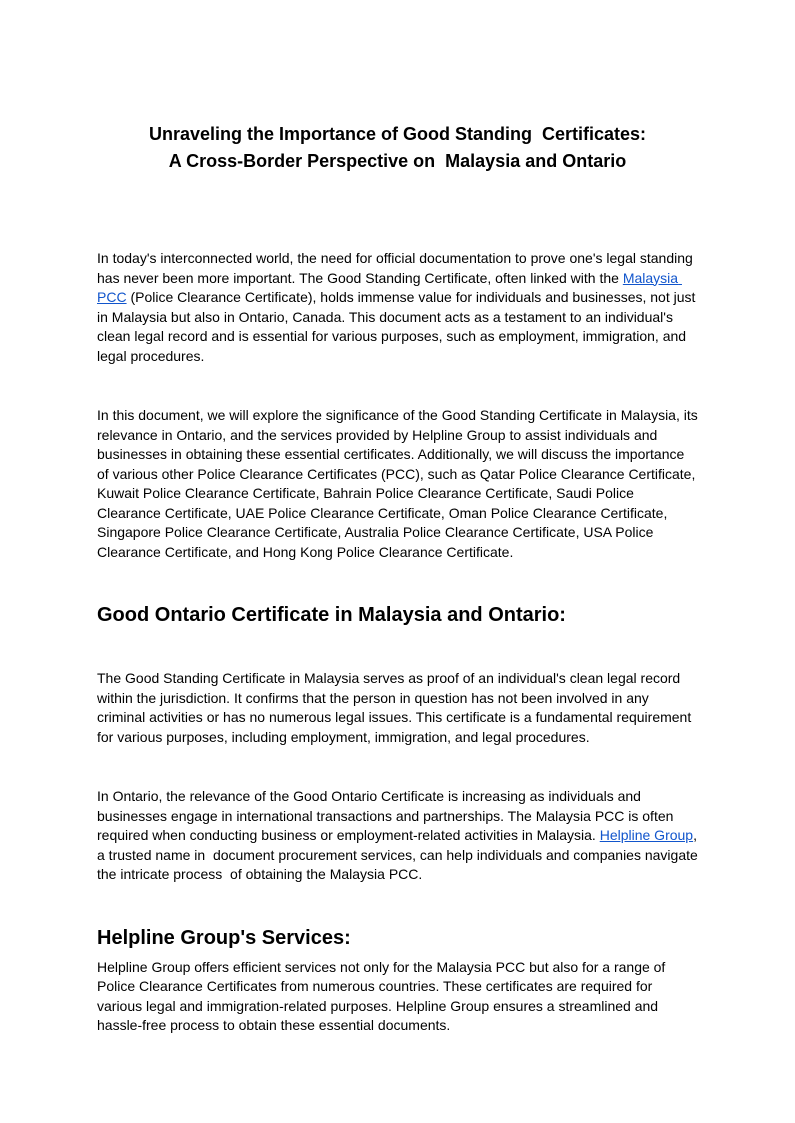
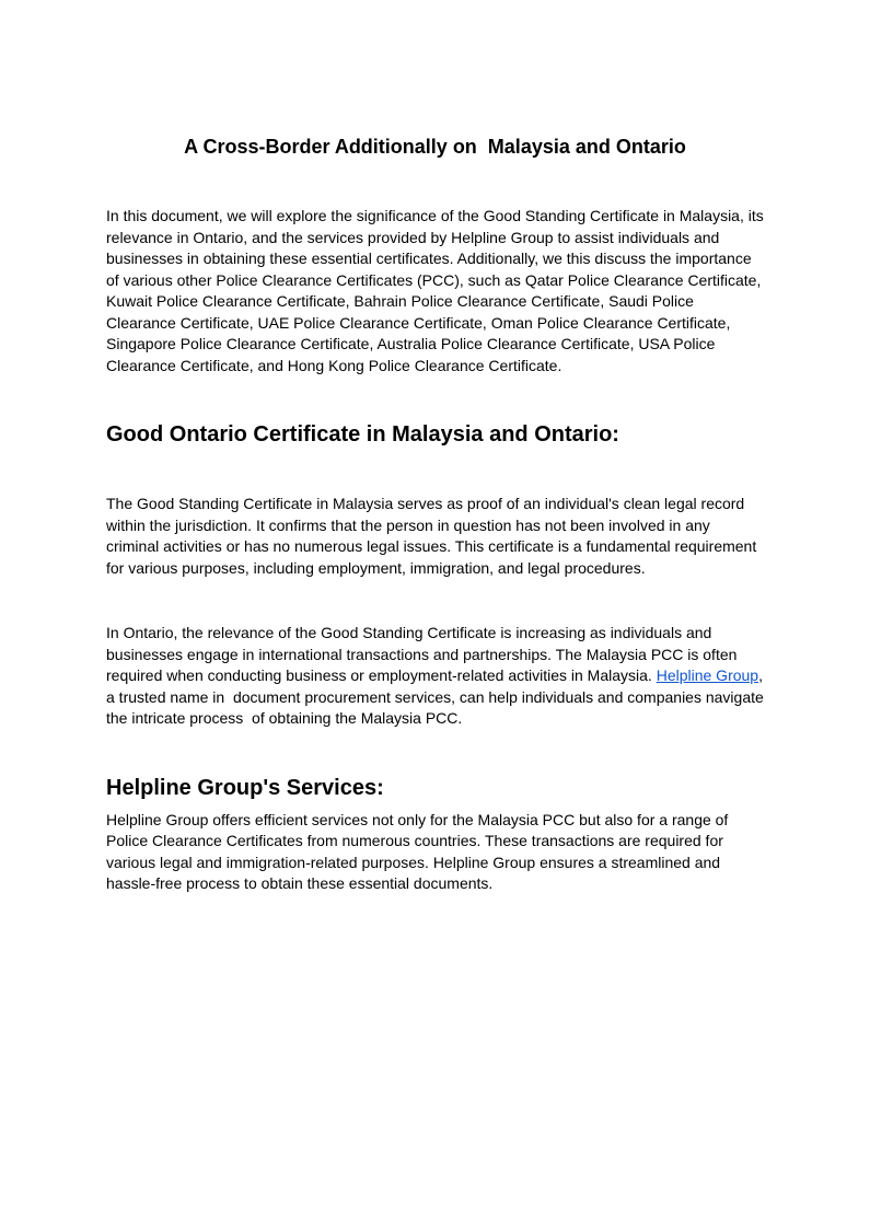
- Unraveling the Importance of Good Standing Certificates:
- A Cross-Border Perspective on Malaysia and Ontario
+ A Cross-Border Additionally on Malaysia and Ontario
- In today's interconnected world, the need for official documentation to prove one's legal standing has never been more important. The Good Standing Certificate, often linked with the Malaysia PCC (Police Clearance Certificate), holds immense value for individuals and businesses, not just in Malaysia but also in Ontario, Canada. This document acts as a testament to an individual's clean legal record and is essential for various purposes, such as employment, immigration, and legal procedures.
- In this document, we will explore the significance of the Good Standing Certificate in Malaysia, its relevance in Ontario, and the services provided by Helpline Group to assist individuals and businesses in obtaining these essential certificates. Additionally, we will discuss the importance of various other Police Clearance Certificates (PCC), such as Qatar Police Clearance Certificate, Kuwait Police Clearance Certificate, Bahrain Police Clearance Certificate, Saudi Police Clearance Certificate, UAE Police Clearance Certificate, Oman Police Clearance Certificate, Singapore Police Clearance Certificate, Australia Police Clearance Certificate, USA Police Clearance Certificate, and Hong Kong Police Clearance Certificate.
+ In this document, we will explore the significance of the Good Standing Certificate in Malaysia, its relevance in Ontario, and the services provided by Helpline Group to assist individuals and businesses in obtaining these essential certificates. Additionally, we this discuss the importance of various other Police Clearance Certificates (PCC), such as Qatar Police Clearance Certificate, Kuwait Police Clearance Certificate, Bahrain Police Clearance Certificate, Saudi Police Clearance Certificate, UAE Police Clearance Certificate, Oman Police Clearance Certificate, Singapore Police Clearance Certificate, Australia Police Clearance Certificate, USA Police Clearance Certificate, and Hong Kong Police Clearance Certificate.
  Good Ontario Certificate in Malaysia and Ontario:
  The Good Standing Certificate in Malaysia serves as proof of an individual's clean legal record within the jurisdiction. It confirms that the person in question has not been involved in any criminal activities or has no numerous legal issues. This certificate is a fundamental requirement for various purposes, including employment, immigration, and legal procedures.
- In Ontario, the relevance of the Good Ontario Certificate is increasing as individuals and businesses engage in international transactions and partnerships. The Malaysia PCC is often required when conducting business or employment-related activities in Malaysia. Helpline Group, a trusted name in document procurement services, can help individuals and companies navigate the intricate process of obtaining the Malaysia PCC.
+ In Ontario, the relevance of the Good Standing Certificate is increasing as individuals and businesses engage in international transactions and partnerships. The Malaysia PCC is often required when conducting business or employment-related activities in Malaysia. Helpline Group, a trusted name in document procurement services, can help individuals and companies navigate the intricate process of obtaining the Malaysia PCC.
  Helpline Group's Services:
- Helpline Group offers efficient services not only for the Malaysia PCC but also for a range of Police Clearance Certificates from numerous countries. These certificates are required for various legal and immigration-related purposes. Helpline Group ensures a streamlined and hassle-free process to obtain these essential documents.
+ Helpline Group offers efficient services not only for the Malaysia PCC but also for a range of Police Clearance Certificates from numerous countries. These transactions are required for various legal and immigration-related purposes. Helpline Group ensures a streamlined and hassle-free process to obtain these essential documents.
